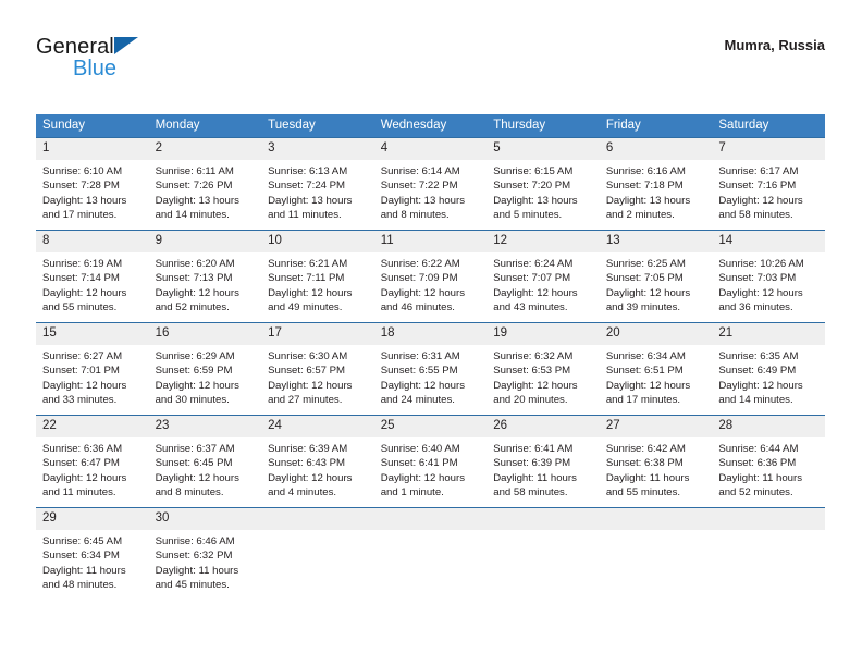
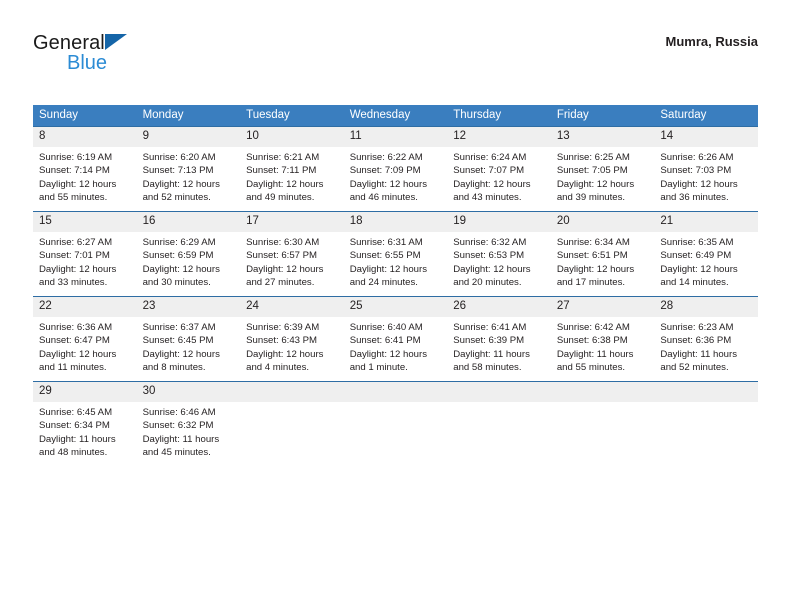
  General
  Blue
  Mumra, Russia
  Sunday	Monday	Tuesday	Wednesday	Thursday	Friday	Saturday
- 1Sunrise: 6:10 AMSunset: 7:28 PMDaylight: 13 hoursand 17 minutes.	2Sunrise: 6:11 AMSunset: 7:26 PMDaylight: 13 hoursand 14 minutes.	3Sunrise: 6:13 AMSunset: 7:24 PMDaylight: 13 hoursand 11 minutes.	4Sunrise: 6:14 AMSunset: 7:22 PMDaylight: 13 hoursand 8 minutes.	5Sunrise: 6:15 AMSunset: 7:20 PMDaylight: 13 hoursand 5 minutes.	6Sunrise: 6:16 AMSunset: 7:18 PMDaylight: 13 hoursand 2 minutes.	7Sunrise: 6:17 AMSunset: 7:16 PMDaylight: 12 hoursand 58 minutes.
- 8Sunrise: 6:19 AMSunset: 7:14 PMDaylight: 12 hoursand 55 minutes.	9Sunrise: 6:20 AMSunset: 7:13 PMDaylight: 12 hoursand 52 minutes.	10Sunrise: 6:21 AMSunset: 7:11 PMDaylight: 12 hoursand 49 minutes.	11Sunrise: 6:22 AMSunset: 7:09 PMDaylight: 12 hoursand 46 minutes.	12Sunrise: 6:24 AMSunset: 7:07 PMDaylight: 12 hoursand 43 minutes.	13Sunrise: 6:25 AMSunset: 7:05 PMDaylight: 12 hoursand 39 minutes.	14Sunrise: 10:26 AMSunset: 7:03 PMDaylight: 12 hoursand 36 minutes.
+ 8Sunrise: 6:19 AMSunset: 7:14 PMDaylight: 12 hoursand 55 minutes.	9Sunrise: 6:20 AMSunset: 7:13 PMDaylight: 12 hoursand 52 minutes.	10Sunrise: 6:21 AMSunset: 7:11 PMDaylight: 12 hoursand 49 minutes.	11Sunrise: 6:22 AMSunset: 7:09 PMDaylight: 12 hoursand 46 minutes.	12Sunrise: 6:24 AMSunset: 7:07 PMDaylight: 12 hoursand 43 minutes.	13Sunrise: 6:25 AMSunset: 7:05 PMDaylight: 12 hoursand 39 minutes.	14Sunrise: 6:26 AMSunset: 7:03 PMDaylight: 12 hoursand 36 minutes.
  15Sunrise: 6:27 AMSunset: 7:01 PMDaylight: 12 hoursand 33 minutes.	16Sunrise: 6:29 AMSunset: 6:59 PMDaylight: 12 hoursand 30 minutes.	17Sunrise: 6:30 AMSunset: 6:57 PMDaylight: 12 hoursand 27 minutes.	18Sunrise: 6:31 AMSunset: 6:55 PMDaylight: 12 hoursand 24 minutes.	19Sunrise: 6:32 AMSunset: 6:53 PMDaylight: 12 hoursand 20 minutes.	20Sunrise: 6:34 AMSunset: 6:51 PMDaylight: 12 hoursand 17 minutes.	21Sunrise: 6:35 AMSunset: 6:49 PMDaylight: 12 hoursand 14 minutes.
- 22Sunrise: 6:36 AMSunset: 6:47 PMDaylight: 12 hoursand 11 minutes.	23Sunrise: 6:37 AMSunset: 6:45 PMDaylight: 12 hoursand 8 minutes.	24Sunrise: 6:39 AMSunset: 6:43 PMDaylight: 12 hoursand 4 minutes.	25Sunrise: 6:40 AMSunset: 6:41 PMDaylight: 12 hoursand 1 minute.	26Sunrise: 6:41 AMSunset: 6:39 PMDaylight: 11 hoursand 58 minutes.	27Sunrise: 6:42 AMSunset: 6:38 PMDaylight: 11 hoursand 55 minutes.	28Sunrise: 6:44 AMSunset: 6:36 PMDaylight: 11 hoursand 52 minutes.
+ 22Sunrise: 6:36 AMSunset: 6:47 PMDaylight: 12 hoursand 11 minutes.	23Sunrise: 6:37 AMSunset: 6:45 PMDaylight: 12 hoursand 8 minutes.	24Sunrise: 6:39 AMSunset: 6:43 PMDaylight: 12 hoursand 4 minutes.	25Sunrise: 6:40 AMSunset: 6:41 PMDaylight: 12 hoursand 1 minute.	26Sunrise: 6:41 AMSunset: 6:39 PMDaylight: 11 hoursand 58 minutes.	27Sunrise: 6:42 AMSunset: 6:38 PMDaylight: 11 hoursand 55 minutes.	28Sunrise: 6:23 AMSunset: 6:36 PMDaylight: 11 hoursand 52 minutes.
  29Sunrise: 6:45 AMSunset: 6:34 PMDaylight: 11 hoursand 48 minutes.	30Sunrise: 6:46 AMSunset: 6:32 PMDaylight: 11 hoursand 45 minutes.
